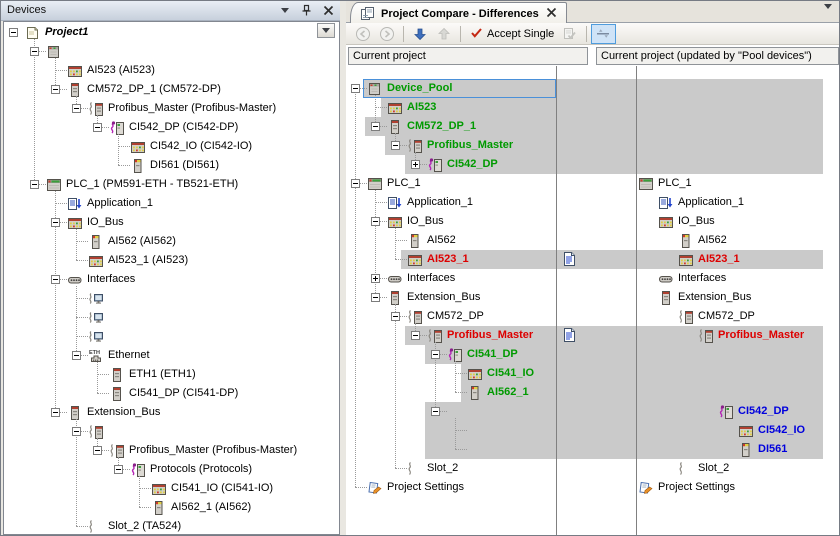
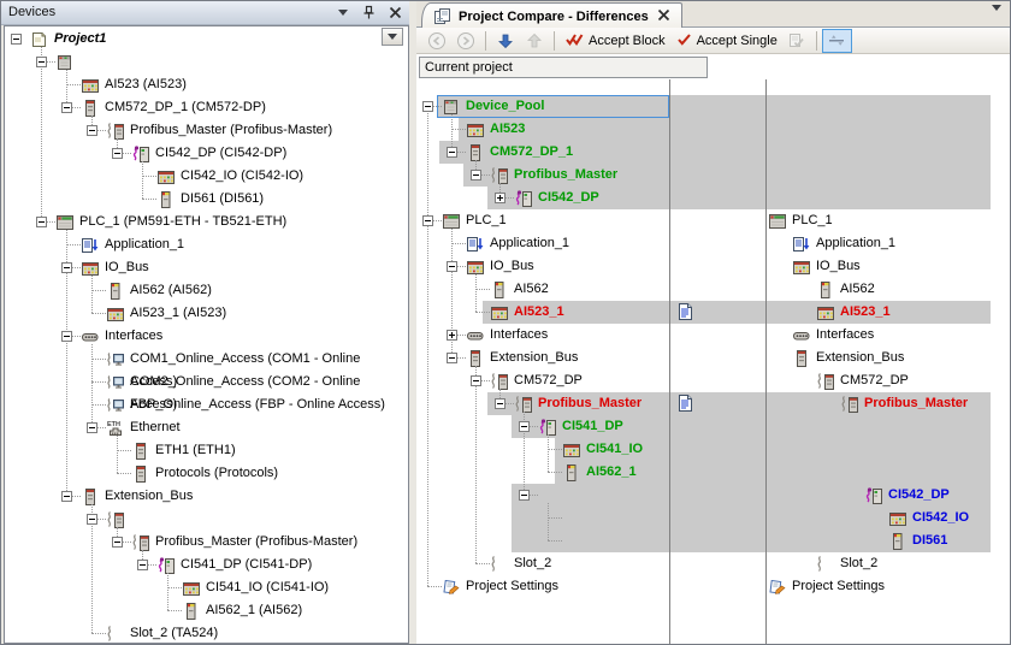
  Devices
  Project1
  AI523 (AI523)
  CM572_DP_1 (CM572-DP)
  Profibus_Master (Profibus-Master)
  CI542_DP (CI542-DP)
  CI542_IO (CI542-IO)
  DI561 (DI561)
  PLC_1 (PM591-ETH - TB521-ETH)
  Application_1
  IO_Bus
  AI562 (AI562)
  AI523_1 (AI523)
  Interfaces
+ COM1_Online_Access (COM1 - Online Access)
+ COM2_Online_Access (COM2 - Online Access)
+ FBP_Online_Access (FBP - Online Access)
  Ethernet
  ETH1 (ETH1)
- CI541_DP (CI541-DP)
+ Protocols (Protocols)
  Extension_Bus
  Profibus_Master (Profibus-Master)
- Protocols (Protocols)
+ CI541_DP (CI541-DP)
  CI541_IO (CI541-IO)
  AI562_1 (AI562)
  Slot_2 (TA524)
  Project Compare - Differences
+ Accept Block
  Accept Single
  Current project
- Current project (updated by "Pool devices")
  Device_Pool
  AI523
  CM572_DP_1
  Profibus_Master
  CI542_DP
  PLC_1
  Application_1
  IO_Bus
  AI562
  AI523_1
  Interfaces
  Extension_Bus
  CM572_DP
  Profibus_Master
  CI541_DP
  CI541_IO
  AI562_1
  Slot_2
  Project Settings
  PLC_1
  Application_1
  IO_Bus
  AI562
  AI523_1
  Interfaces
  Extension_Bus
  CM572_DP
  Profibus_Master
  CI542_DP
  CI542_IO
  DI561
  Slot_2
  Project Settings
